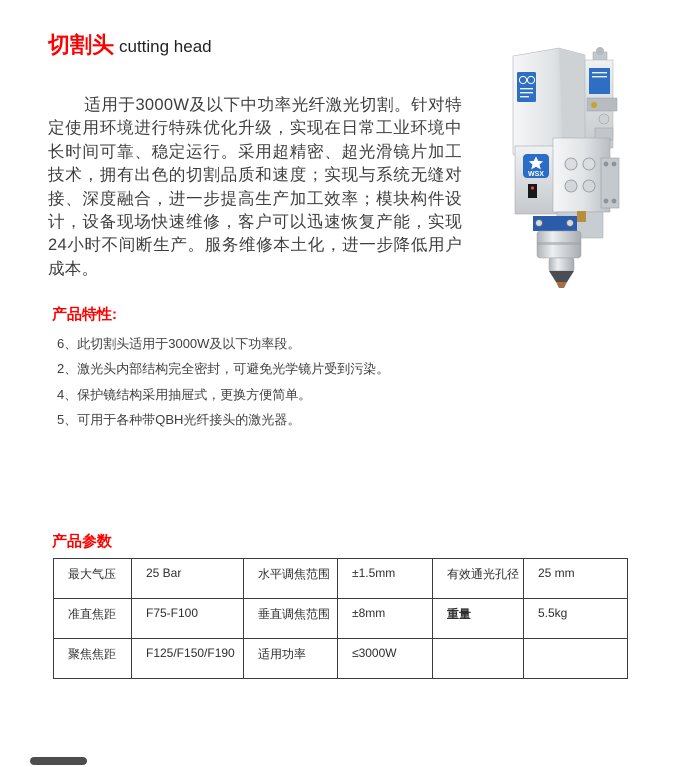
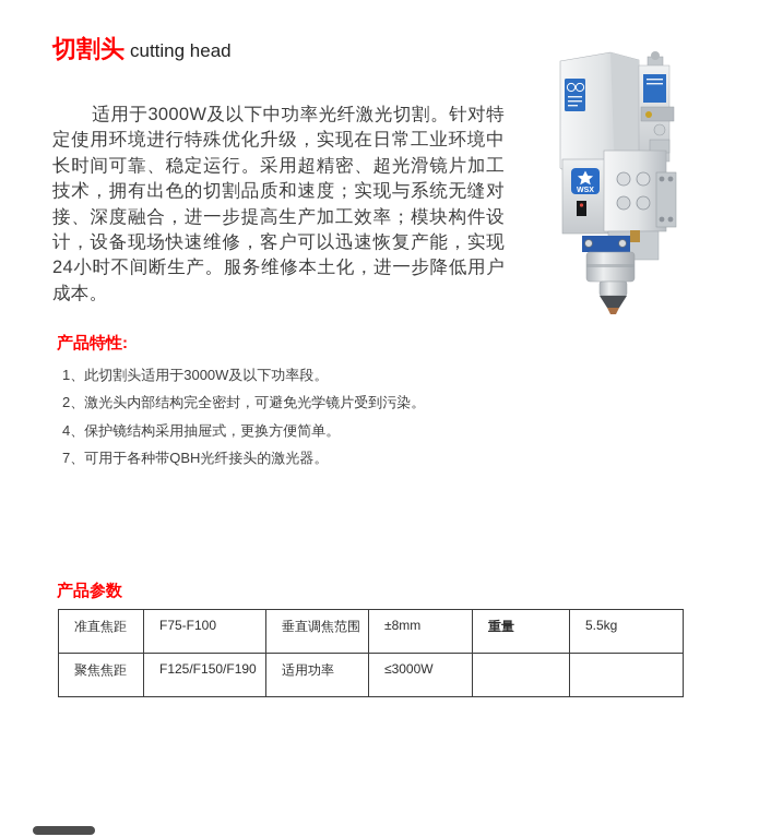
  切割头 cutting head
  适用于3000W及以下中功率光纤激光切割。针对特定使用环境进行特殊优化升级，实现在日常工业环境中长时间可靠、稳定运行。采用超精密、超光滑镜片加工技术，拥有出色的切割品质和速度；实现与系统无缝对接、深度融合，进一步提高生产加工效率；模块构件设计，设备现场快速维修，客户可以迅速恢复产能，实现24小时不间断生产。服务维修本土化，进一步降低用户成本。
  产品特性:
- 6、此切割头适用于3000W及以下功率段。
+ 1、此切割头适用于3000W及以下功率段。
  2、激光头内部结构完全密封，可避免光学镜片受到污染。
  4、保护镜结构采用抽屉式，更换方便简单。
- 5、可用于各种带QBH光纤接头的激光器。
+ 7、可用于各种带QBH光纤接头的激光器。
  产品参数
- 最大气压	25 Bar	水平调焦范围	±1.5mm	有效通光孔径	25 mm
  准直焦距	F75-F100	垂直调焦范围	±8mm	重量	5.5kg
  聚焦焦距	F125/F150/F190	适用功率	≤3000W
